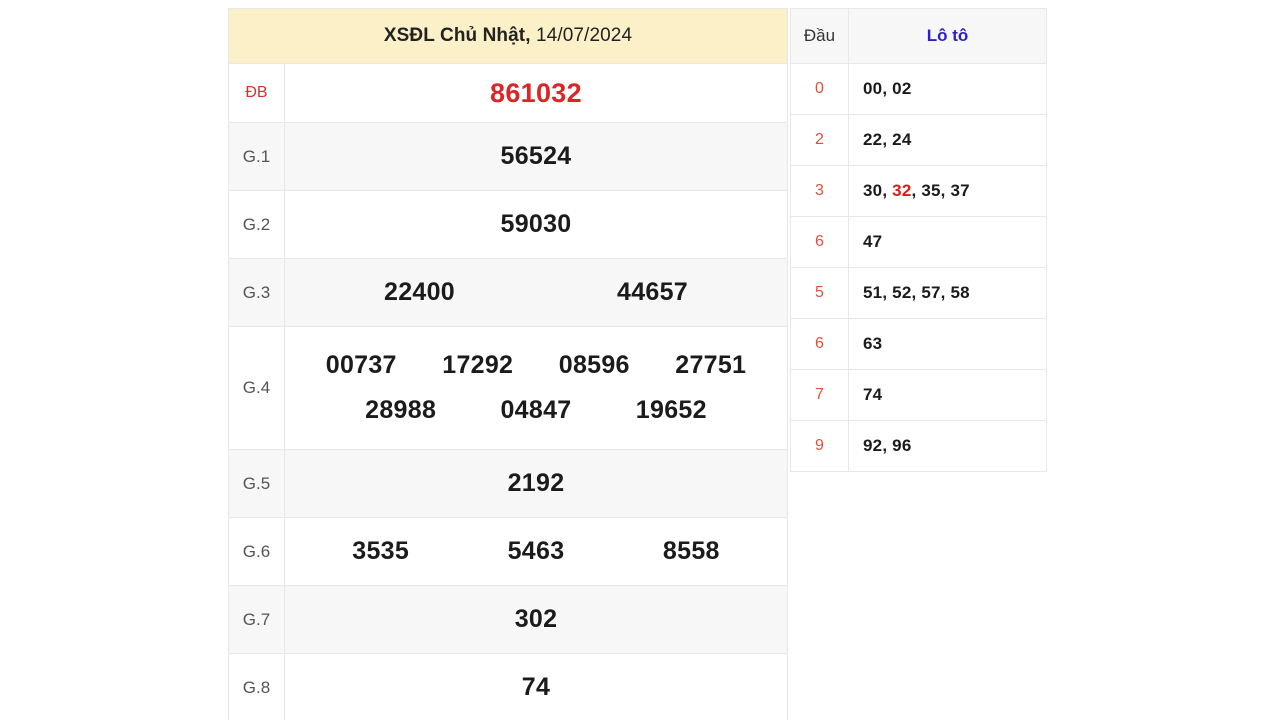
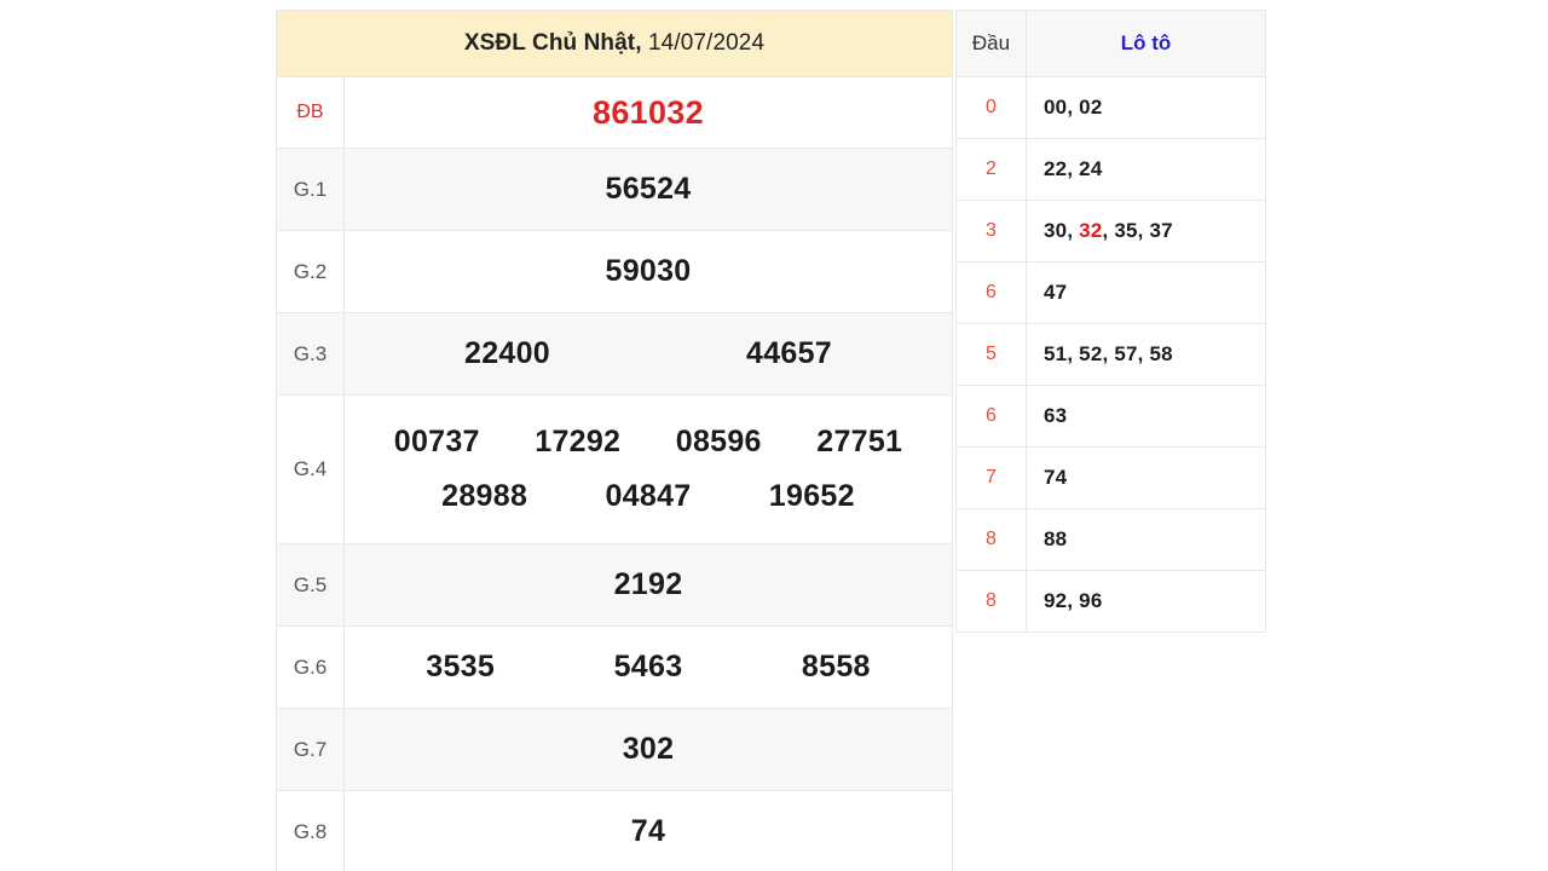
  XSĐL Chủ Nhật, 14/07/2024
  ĐB	861032
  G.1	56524
  G.2	59030
  G.3	22400 44657
  G.4	00737 17292 08596 27751 28988 04847 19652
  G.5	2192
  G.6	3535 5463 8558
  G.7	302
  G.8	74
  Đầu	Lô tô
  0	00, 02
  2	22, 24
  3	30, 32, 35, 37
  6	47
  5	51, 52, 57, 58
  6	63
  7	74
+ 8	88
- 9	92, 96
+ 8	92, 96
